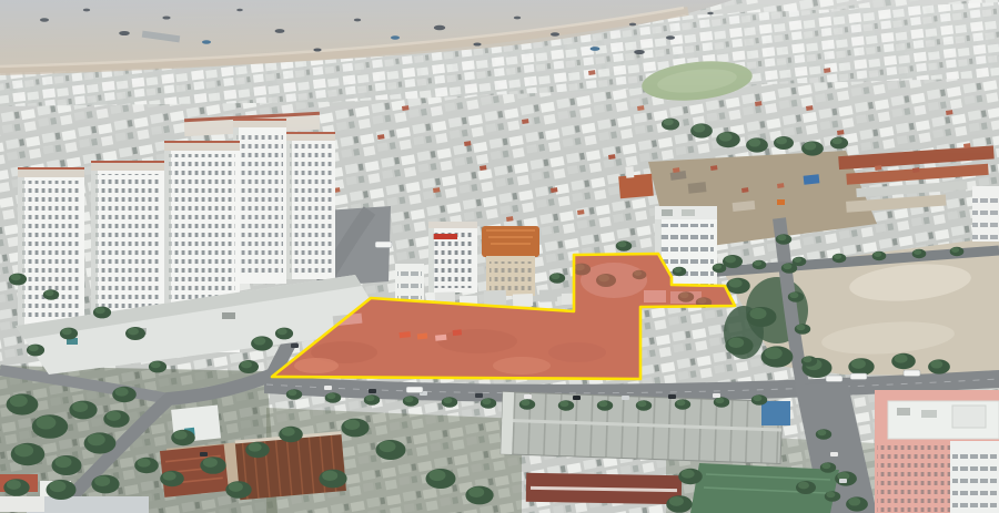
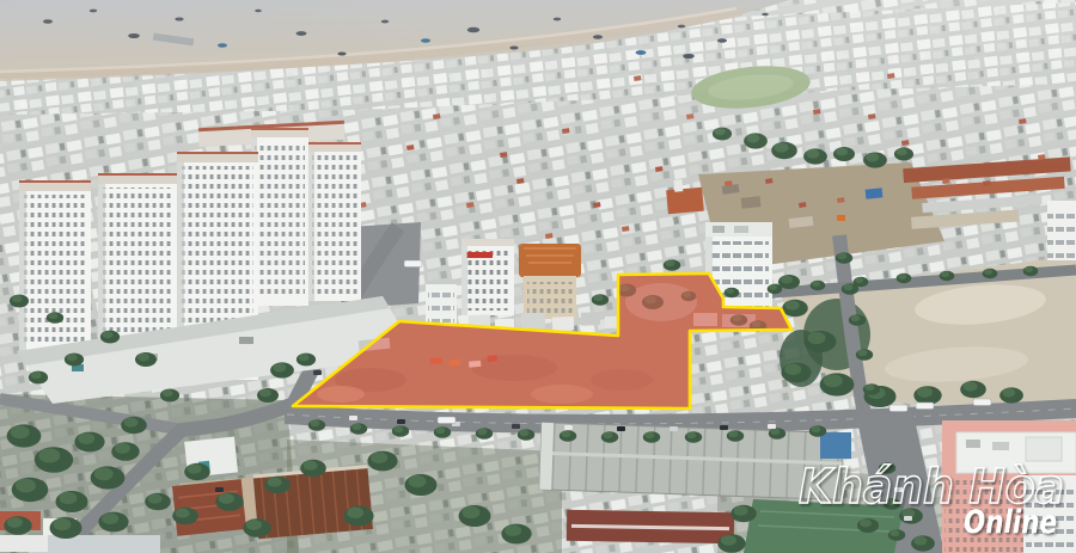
+ Khánh Hòa
+ Online
